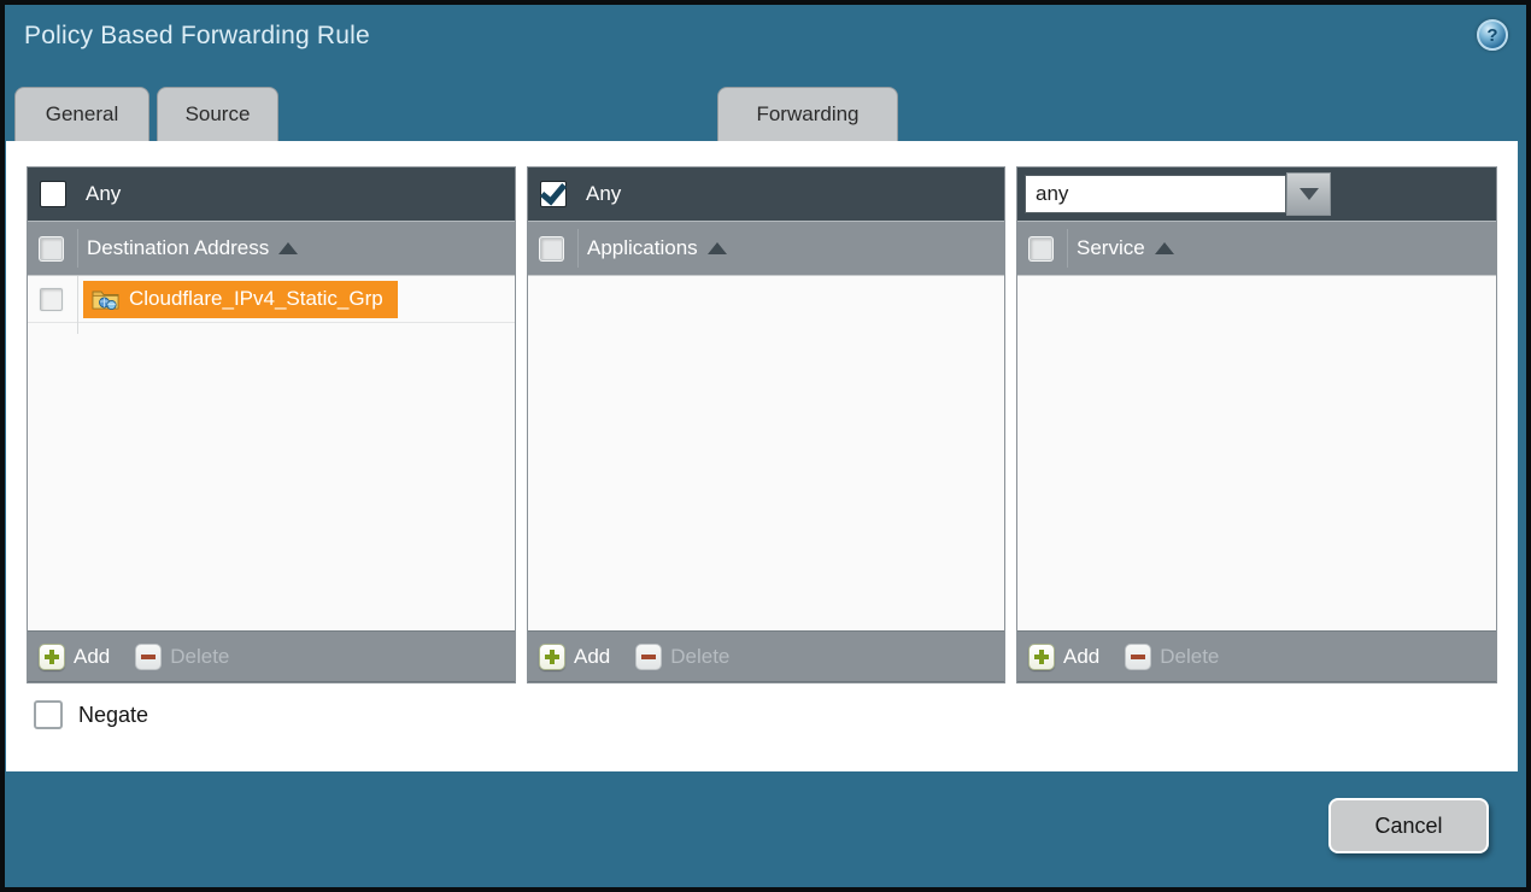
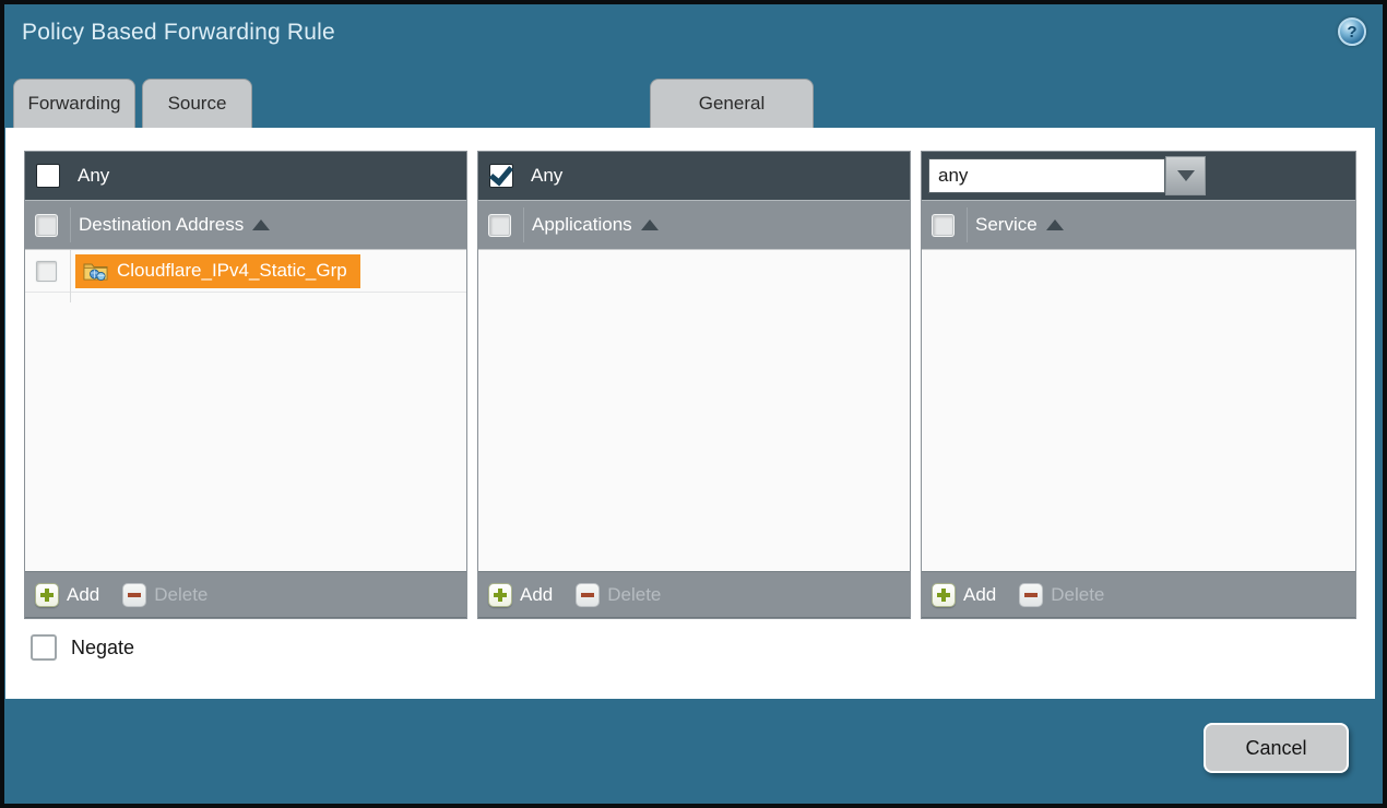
  Policy Based Forwarding Rule
  ?
- General
+ Forwarding
  Source
- Forwarding
+ General
  Any
  Destination Address
  Cloudflare_IPv4_Static_Grp
  Add
  Delete
  Any
  Applications
  Add
  Delete
  any
  Service
  Add
  Delete
  Negate
  Cancel
